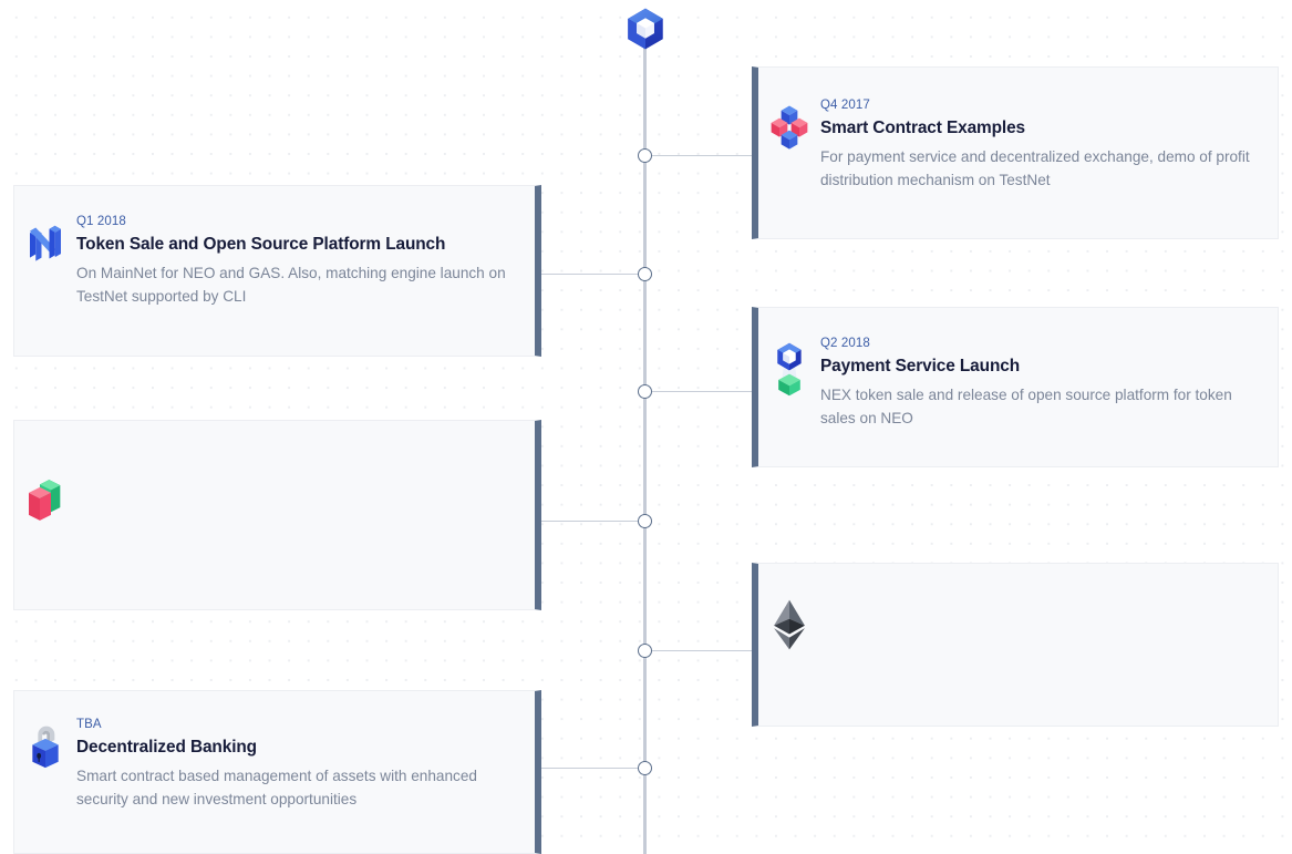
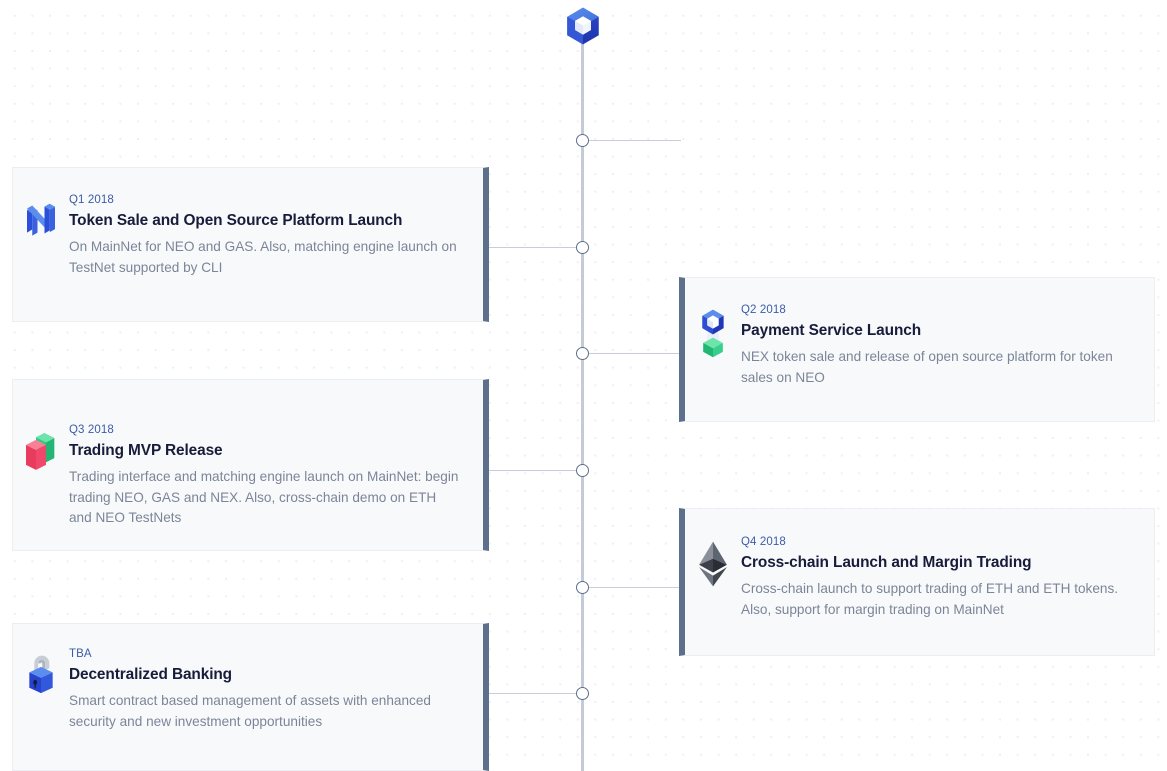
- Q4 2017
- Smart Contract Examples
- For payment service and decentralized exchange, demo of profit distribution mechanism on TestNet
  Q1 2018
  Token Sale and Open Source Platform Launch
  On MainNet for NEO and GAS. Also, matching engine launch on TestNet supported by CLI
  Q2 2018
  Payment Service Launch
  NEX token sale and release of open source platform for token sales on NEO
+ Q3 2018
+ Trading MVP Release
+ Trading interface and matching engine launch on MainNet: begin trading NEO, GAS and NEX. Also, cross-chain demo on ETH and NEO TestNets
+ Q4 2018
+ Cross-chain Launch and Margin Trading
+ Cross-chain launch to support trading of ETH and ETH tokens. Also, support for margin trading on MainNet
  TBA
  Decentralized Banking
  Smart contract based management of assets with enhanced security and new investment opportunities
